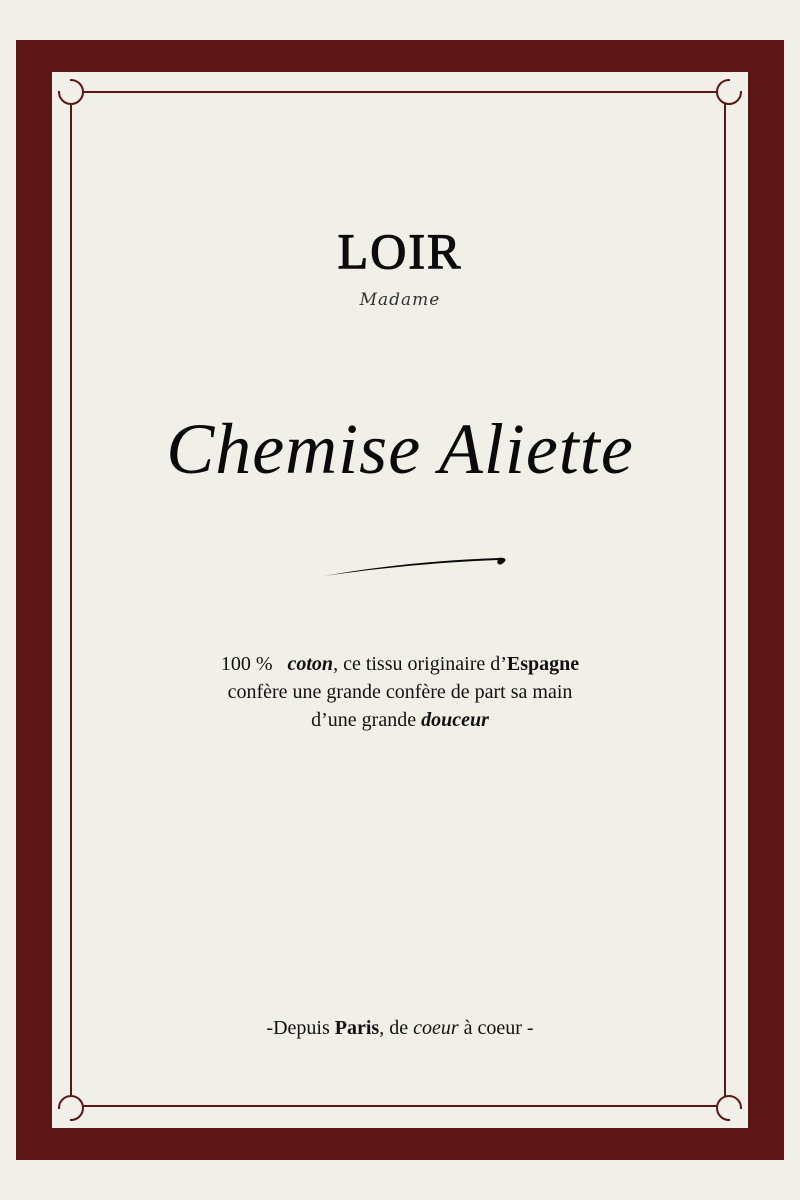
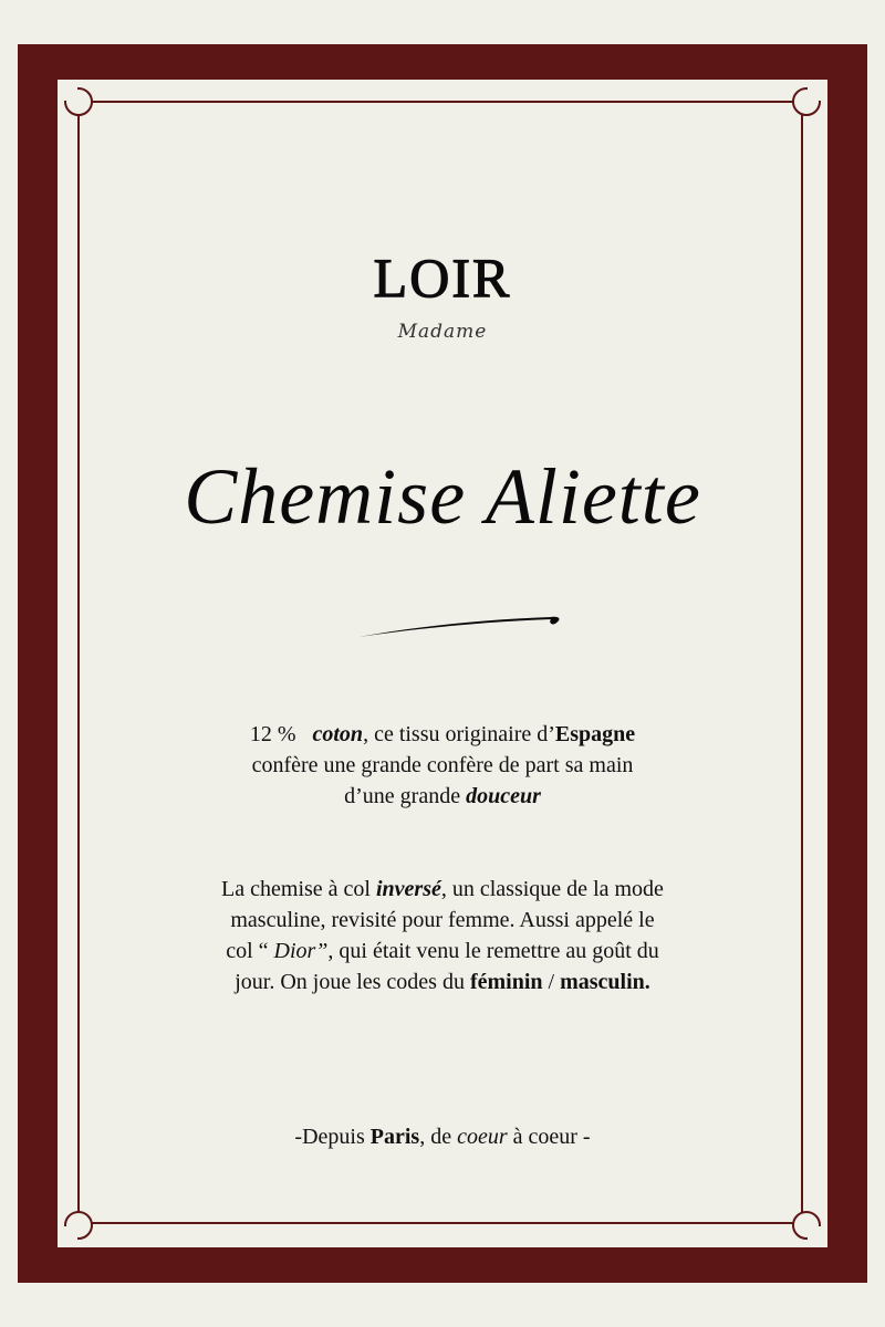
  LOIR
  Madame
  Chemise Aliette
- 100 % coton, ce tissu originaire d’Espagne
+ 12 % coton, ce tissu originaire d’Espagne
  confère une grande confère de part sa main
  d’une grande douceur
+ La chemise à col inversé, un classique de la mode
+ masculine, revisité pour femme. Aussi appelé le
+ col “ Dior”, qui était venu le remettre au goût du
+ jour. On joue les codes du féminin / masculin.
  -Depuis Paris, de coeur à coeur -
